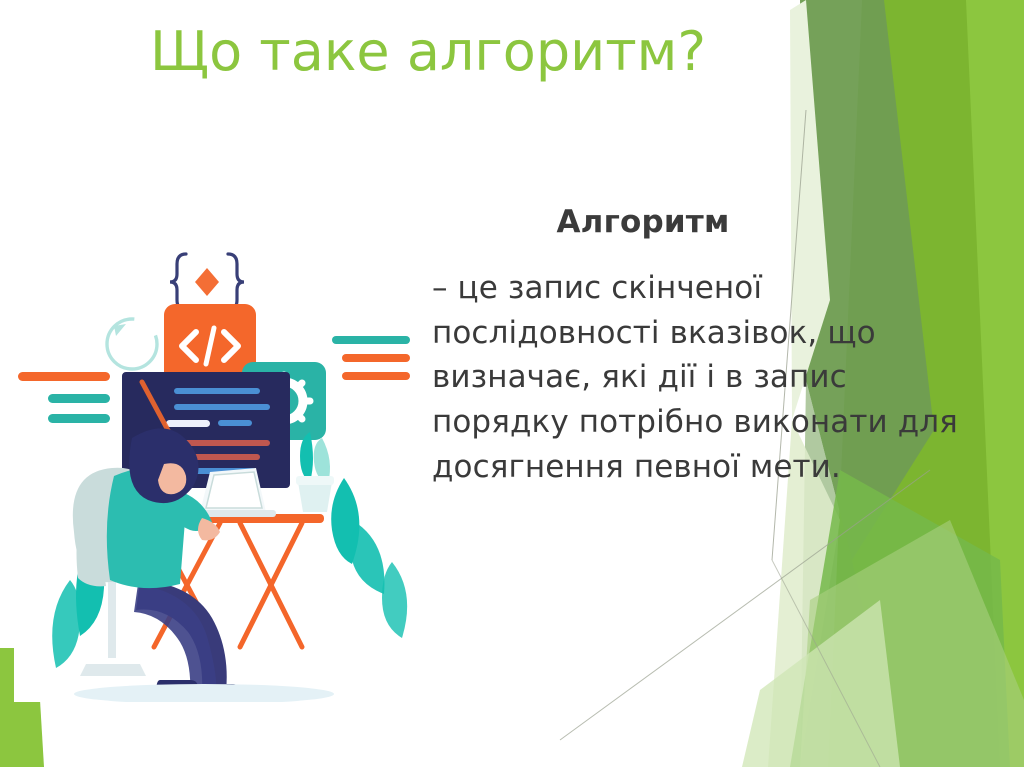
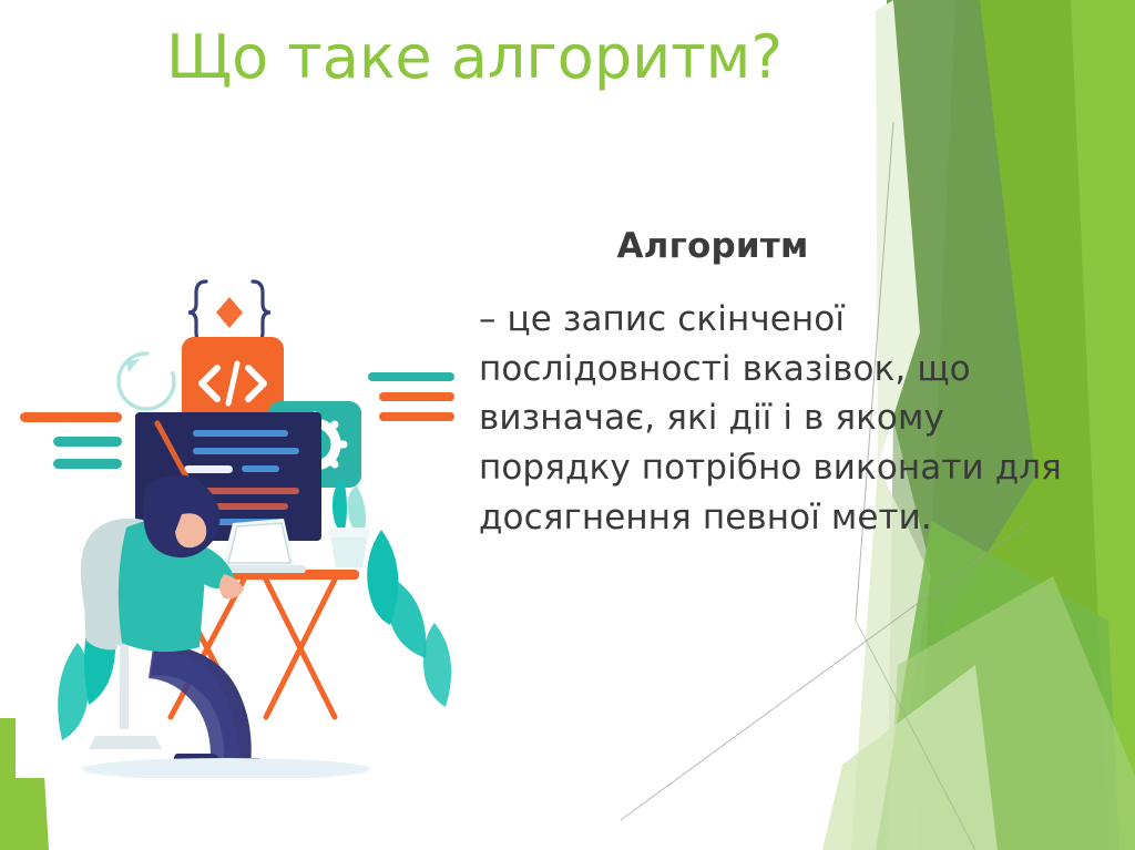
  Що таке алгоритм?
  Алгоритм
- – це запис скінченої послідовності вказівок, що визначає, які дії і в запис порядку потрібно виконати для досягнення певної мети.
+ – це запис скінченої послідовності вказівок, що визначає, які дії і в якому порядку потрібно виконати для досягнення певної мети.
